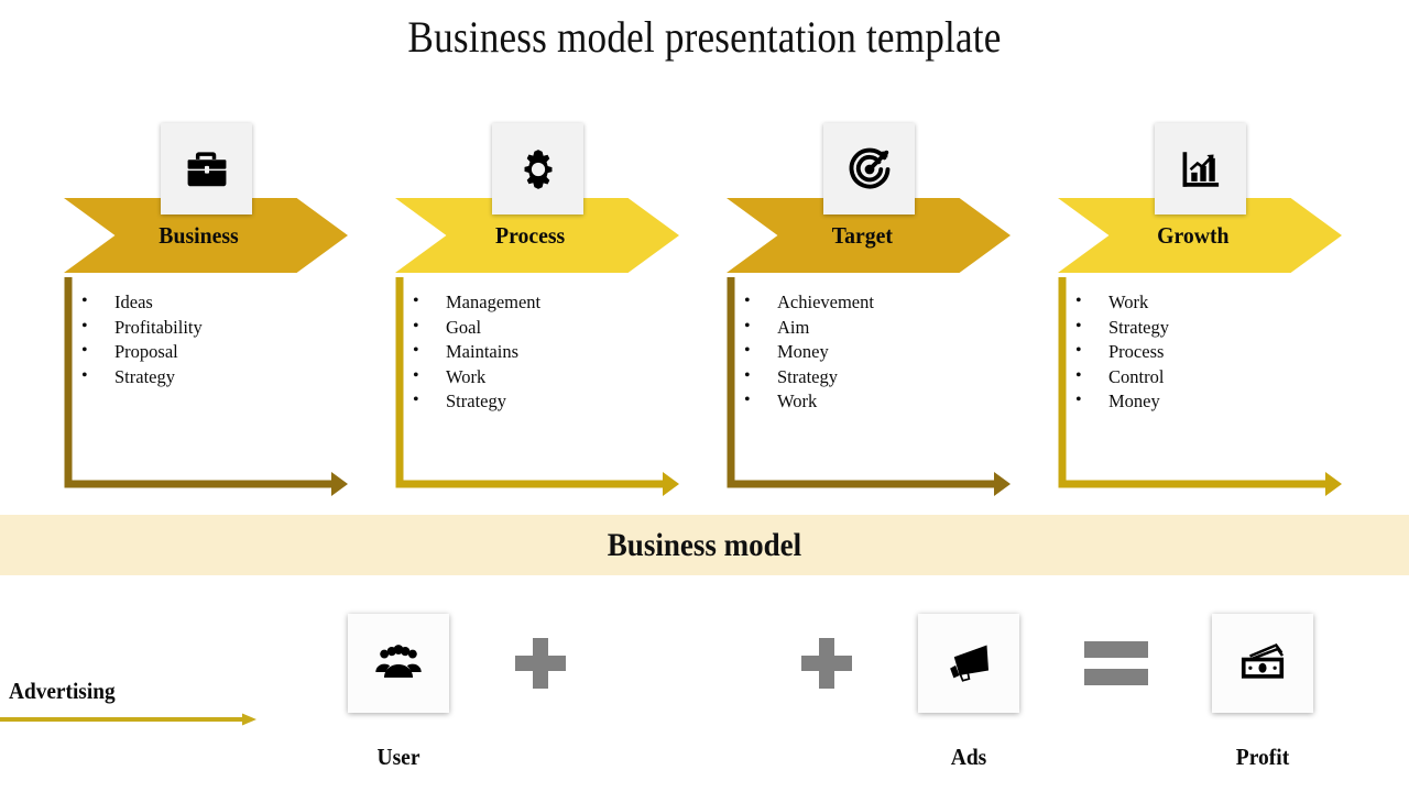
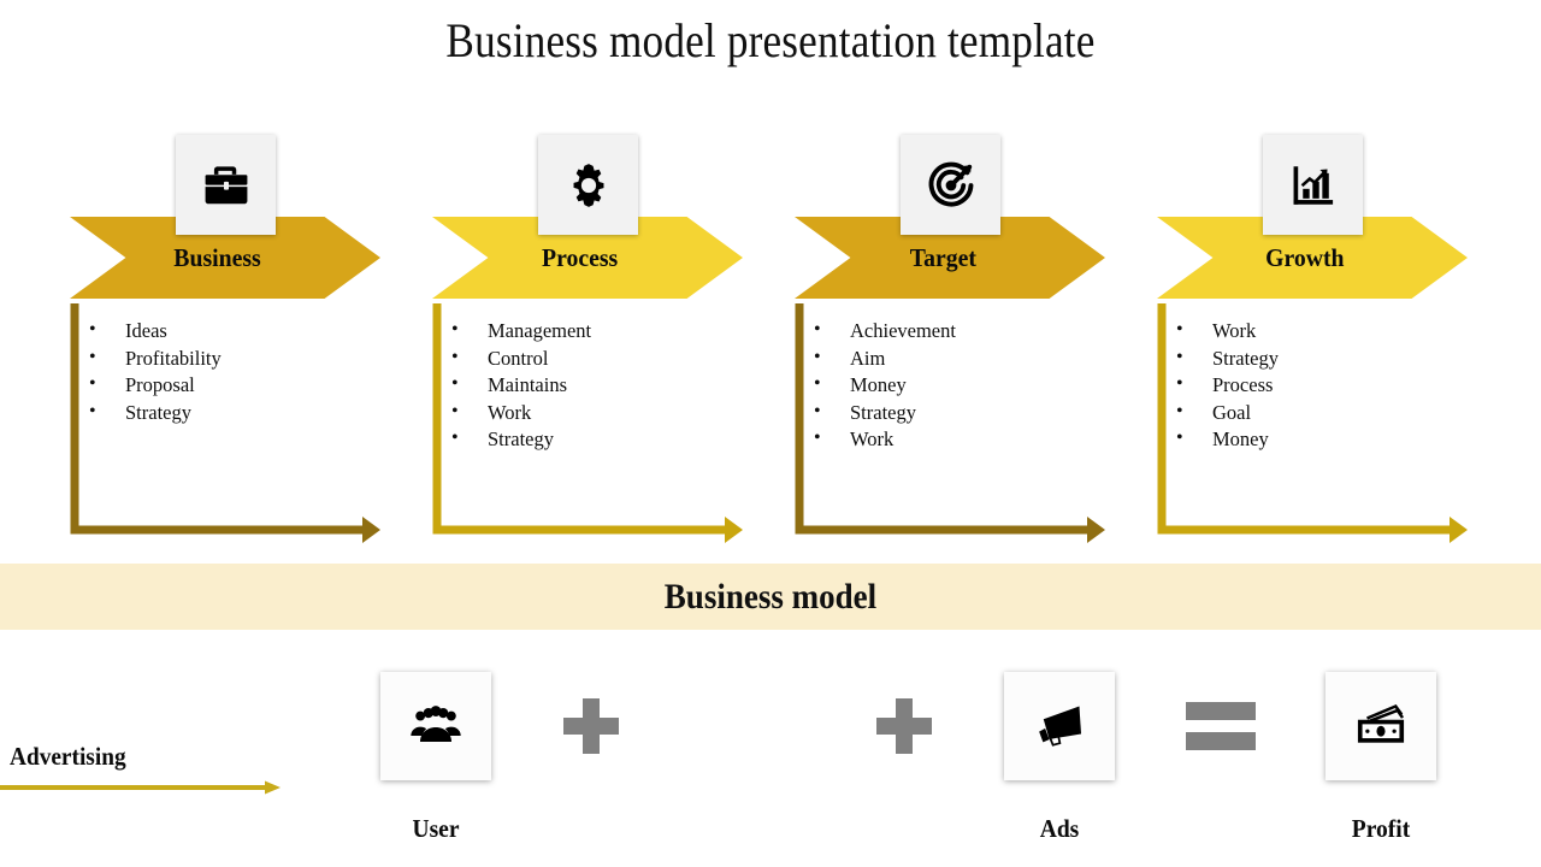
  Business model presentation template
  Business
  Ideas
  Profitability
  Proposal
  Strategy
  Process
  Management
- Goal
+ Control
  Maintains
  Work
  Strategy
  Target
  Achievement
  Aim
  Money
  Strategy
  Work
  Growth
  Work
  Strategy
  Process
- Control
+ Goal
  Money
  Business model
  Advertising
  User
  Ads
  Profit
